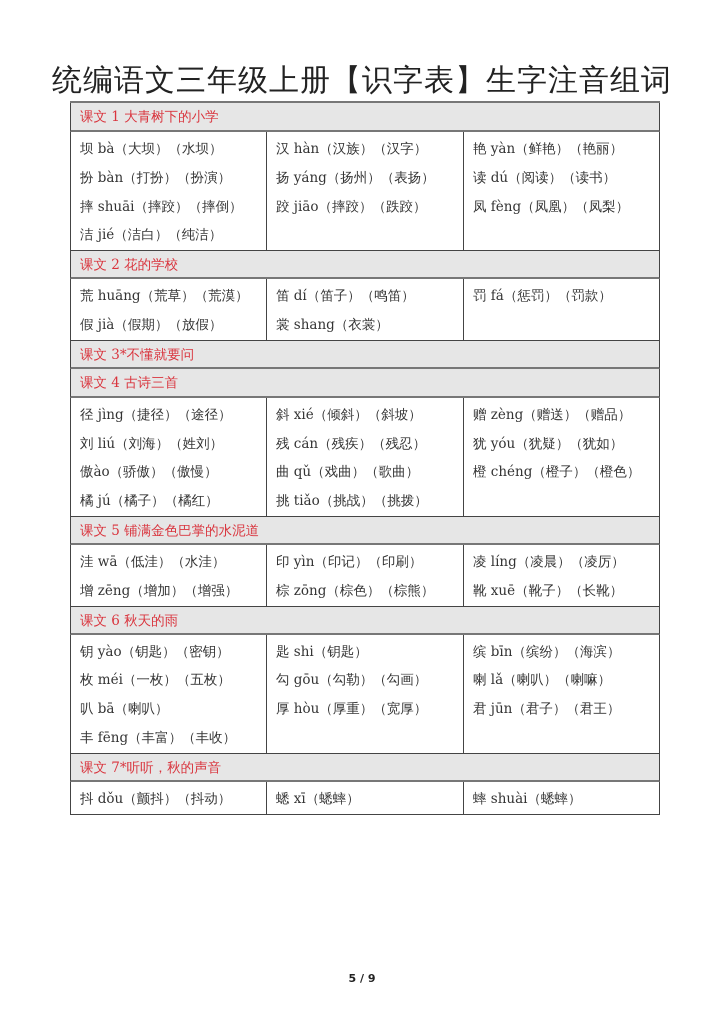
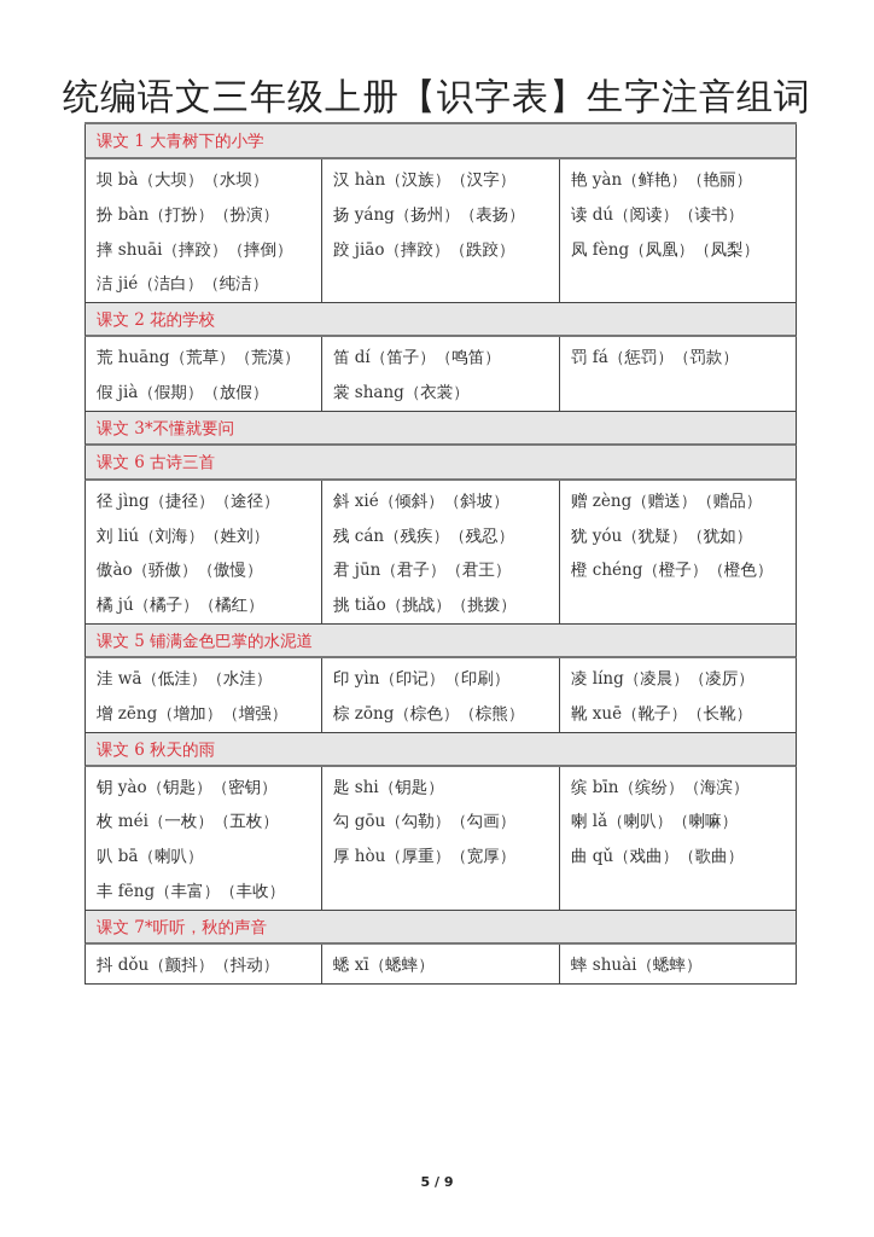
  统编语文三年级上册【识字表】生字注音组词
  课文 1 大青树下的小学
  坝 bà（大坝）（水坝）
  扮 bàn（打扮）（扮演）
  摔 shuāi（摔跤）（摔倒）
  洁 jié（洁白）（纯洁）
  汉 hàn（汉族）（汉字）
  扬 yáng（扬州）（表扬）
  跤 jiāo（摔跤）（跌跤）
  艳 yàn（鲜艳）（艳丽）
  读 dú（阅读）（读书）
  凤 fèng（凤凰）（凤梨）
  课文 2 花的学校
  荒 huāng（荒草）（荒漠）
  假 jià（假期）（放假）
  笛 dí（笛子）（鸣笛）
  裳 shang（衣裳）
  罚 fá（惩罚）（罚款）
  课文 3*不懂就要问
- 课文 4 古诗三首
+ 课文 6 古诗三首
  径 jìng（捷径）（途径）
  刘 liú（刘海）（姓刘）
  傲ào（骄傲）（傲慢）
  橘 jú（橘子）（橘红）
  斜 xié（倾斜）（斜坡）
  残 cán（残疾）（残忍）
- 曲 qǔ（戏曲）（歌曲）
+ 君 jūn（君子）（君王）
  挑 tiǎo（挑战）（挑拨）
  赠 zèng（赠送）（赠品）
  犹 yóu（犹疑）（犹如）
  橙 chéng（橙子）（橙色）
  课文 5 铺满金色巴掌的水泥道
  洼 wā（低洼）（水洼）
  增 zēng（增加）（增强）
  印 yìn（印记）（印刷）
  棕 zōng（棕色）（棕熊）
  凌 líng（凌晨）（凌厉）
  靴 xuē（靴子）（长靴）
  课文 6 秋天的雨
  钥 yào（钥匙）（密钥）
  枚 méi（一枚）（五枚）
  叭 bā（喇叭）
  丰 fēng（丰富）（丰收）
  匙 shi（钥匙）
  勾 gōu（勾勒）（勾画）
  厚 hòu（厚重）（宽厚）
  缤 bīn（缤纷）（海滨）
  喇 lǎ（喇叭）（喇嘛）
- 君 jūn（君子）（君王）
+ 曲 qǔ（戏曲）（歌曲）
  课文 7*听听，秋的声音
  抖 dǒu（颤抖）（抖动）
  蟋 xī（蟋蟀）
  蟀 shuài（蟋蟀）
  5 / 9
